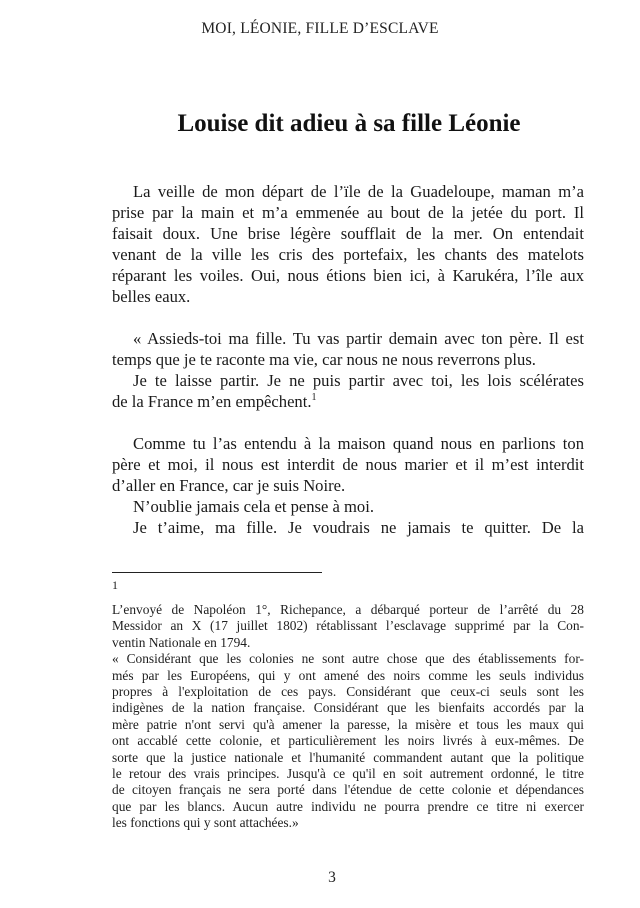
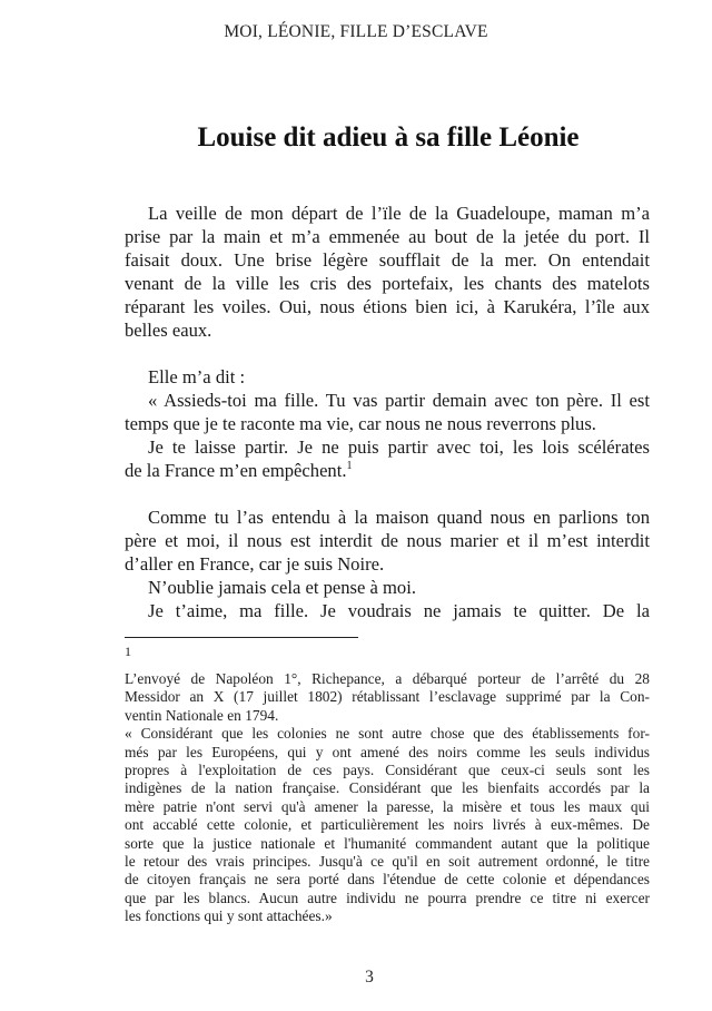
  MOI, LÉONIE, FILLE D’ESCLAVE
  Louise dit adieu à sa fille Léonie
  La veille de mon départ de l’ïle de la Guadeloupe, maman m’a
  prise par la main et m’a emmenée au bout de la jetée du port. Il
  faisait doux. Une brise légère soufflait de la mer. On entendait
  venant de la ville les cris des portefaix, les chants des matelots
  réparant les voiles. Oui, nous étions bien ici, à Karukéra, l’île aux
  belles eaux.
+ Elle m’a dit :
  « Assieds-toi ma fille. Tu vas partir demain avec ton père. Il est
  temps que je te raconte ma vie, car nous ne nous reverrons plus.
  Je te laisse partir. Je ne puis partir avec toi, les lois scélérates
  de la France m’en empêchent.1
  Comme tu l’as entendu à la maison quand nous en parlions ton
  père et moi, il nous est interdit de nous marier et il m’est interdit
  d’aller en France, car je suis Noire.
  N’oublie jamais cela et pense à moi.
  Je t’aime, ma fille. Je voudrais ne jamais te quitter. De la
  1
  L’envoyé de Napoléon 1°, Richepance, a débarqué porteur de l’arrêté du 28
  Messidor an X (17 juillet 1802) rétablissant l’esclavage supprimé par la Con-
  ventin Nationale en 1794.
  « Considérant que les colonies ne sont autre chose que des établissements for-
  més par les Européens, qui y ont amené des noirs comme les seuls individus
  propres à l'exploitation de ces pays. Considérant que ceux-ci seuls sont les
  indigènes de la nation française. Considérant que les bienfaits accordés par la
  mère patrie n'ont servi qu'à amener la paresse, la misère et tous les maux qui
  ont accablé cette colonie, et particulièrement les noirs livrés à eux-mêmes. De
  sorte que la justice nationale et l'humanité commandent autant que la politique
  le retour des vrais principes. Jusqu'à ce qu'il en soit autrement ordonné, le titre
  de citoyen français ne sera porté dans l'étendue de cette colonie et dépendances
  que par les blancs. Aucun autre individu ne pourra prendre ce titre ni exercer
  les fonctions qui y sont attachées.»
  3
